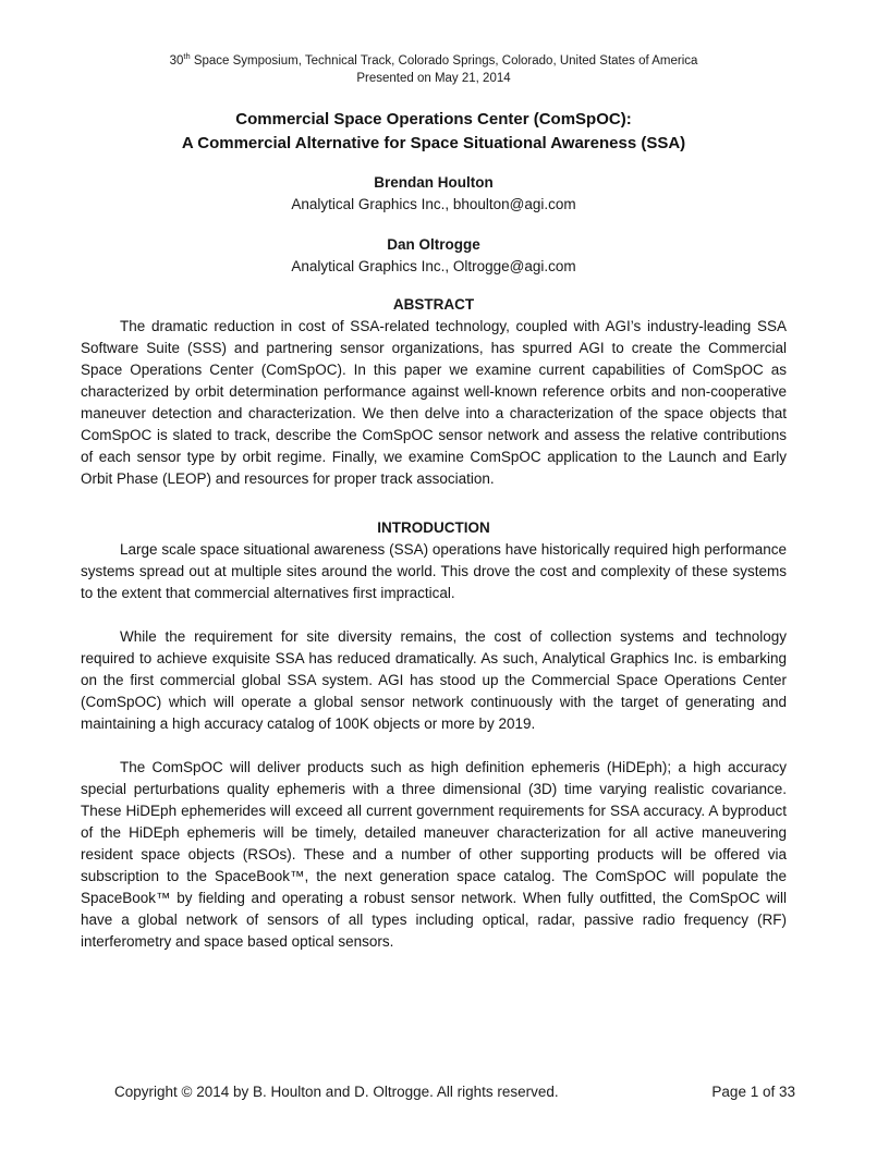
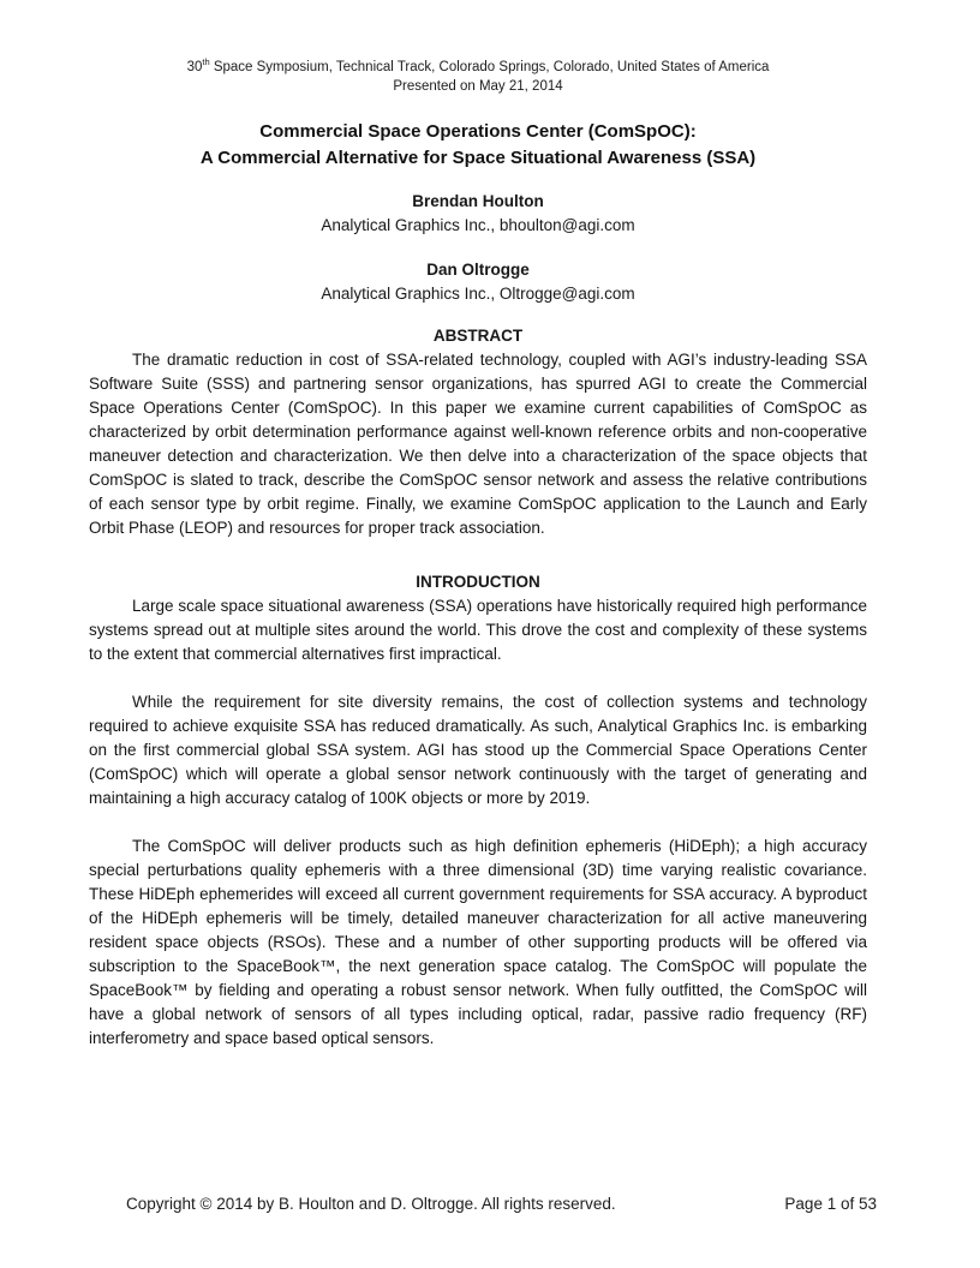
  30th Space Symposium, Technical Track, Colorado Springs, Colorado, United States of America
  Presented on May 21, 2014
  Commercial Space Operations Center (ComSpOC):
  A Commercial Alternative for Space Situational Awareness (SSA)
  Brendan Houlton
  Analytical Graphics Inc., bhoulton@agi.com
  Dan Oltrogge
  Analytical Graphics Inc., Oltrogge@agi.com
  ABSTRACT
  The dramatic reduction in cost of SSA-related technology, coupled with AGI’s industry-leading SSA Software Suite (SSS) and partnering sensor organizations, has spurred AGI to create the Commercial Space Operations Center (ComSpOC). In this paper we examine current capabilities of ComSpOC as characterized by orbit determination performance against well-known reference orbits and non-cooperative maneuver detection and characterization. We then delve into a characterization of the space objects that ComSpOC is slated to track, describe the ComSpOC sensor network and assess the relative contributions of each sensor type by orbit regime. Finally, we examine ComSpOC application to the Launch and Early Orbit Phase (LEOP) and resources for proper track association.
  INTRODUCTION
  Large scale space situational awareness (SSA) operations have historically required high performance systems spread out at multiple sites around the world. This drove the cost and complexity of these systems to the extent that commercial alternatives first impractical.
  While the requirement for site diversity remains, the cost of collection systems and technology required to achieve exquisite SSA has reduced dramatically. As such, Analytical Graphics Inc. is embarking on the first commercial global SSA system. AGI has stood up the Commercial Space Operations Center (ComSpOC) which will operate a global sensor network continuously with the target of generating and maintaining a high accuracy catalog of 100K objects or more by 2019.
  The ComSpOC will deliver products such as high definition ephemeris (HiDEph); a high accuracy special perturbations quality ephemeris with a three dimensional (3D) time varying realistic covariance. These HiDEph ephemerides will exceed all current government requirements for SSA accuracy. A byproduct of the HiDEph ephemeris will be timely, detailed maneuver characterization for all active maneuvering resident space objects (RSOs). These and a number of other supporting products will be offered via subscription to the SpaceBook™, the next generation space catalog. The ComSpOC will populate the SpaceBook™ by fielding and operating a robust sensor network. When fully outfitted, the ComSpOC will have a global network of sensors of all types including optical, radar, passive radio frequency (RF) interferometry and space based optical sensors.
  Copyright © 2014 by B. Houlton and D. Oltrogge. All rights reserved.
- Page 1 of 33
+ Page 1 of 53
